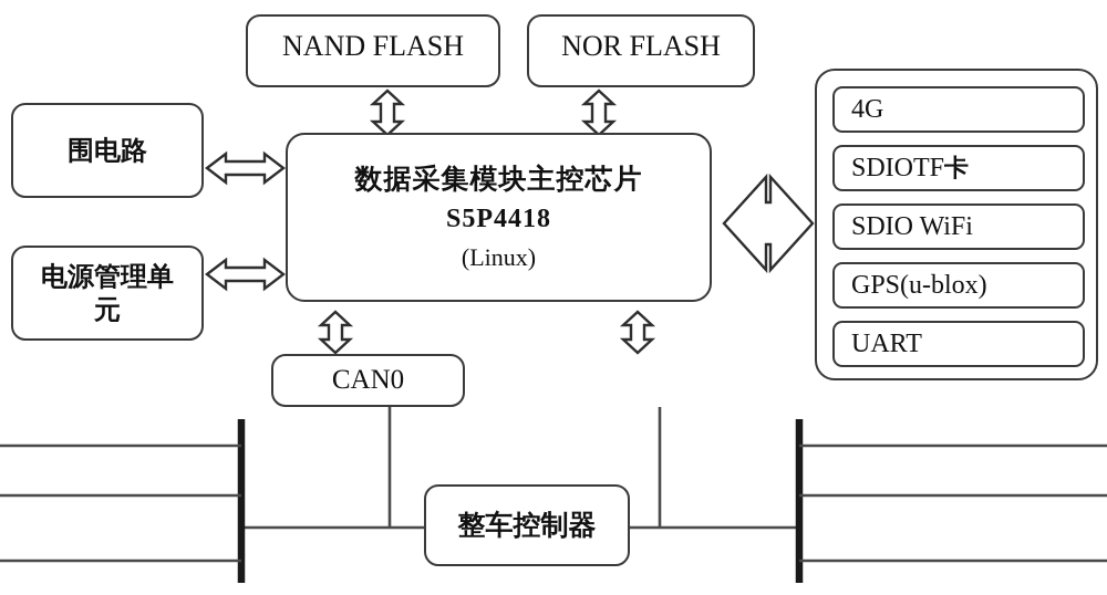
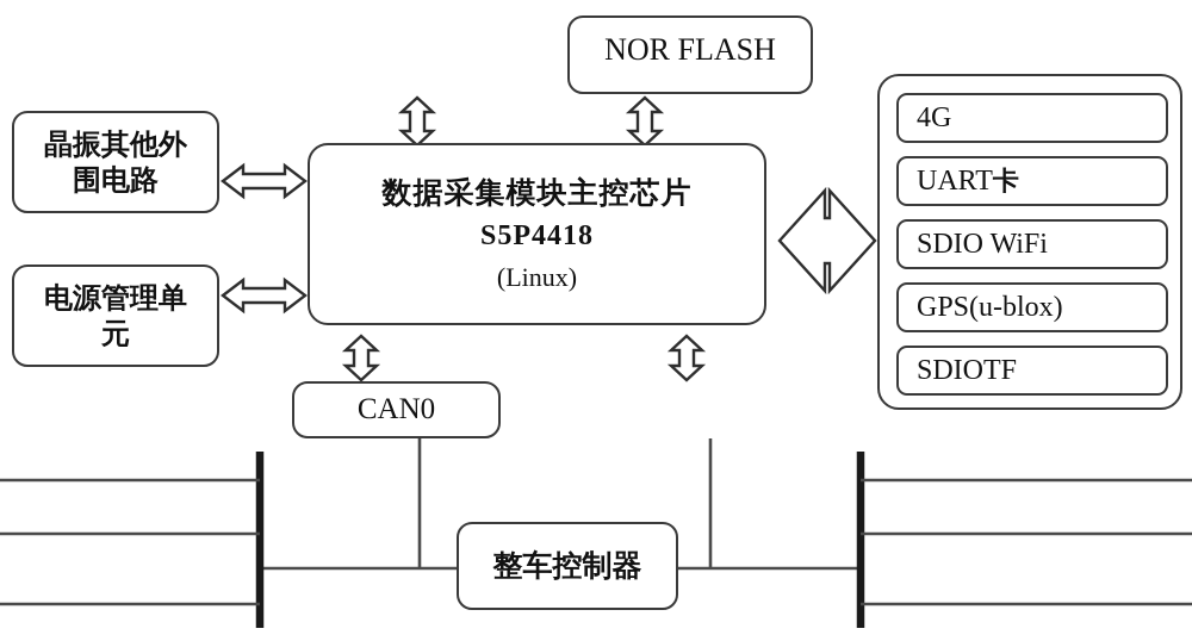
- NAND FLASH
  NOR FLASH
  数据采集模块主控芯片
  S5P4418
  (Linux)
+ 晶振其他外
  围电路
  电源管理单
  元
  CAN0
  整车控制器
  4G
- SDIOTF
+ UART
  卡
  SDIO WiFi
  GPS(u-blox)
- UART
+ SDIOTF
